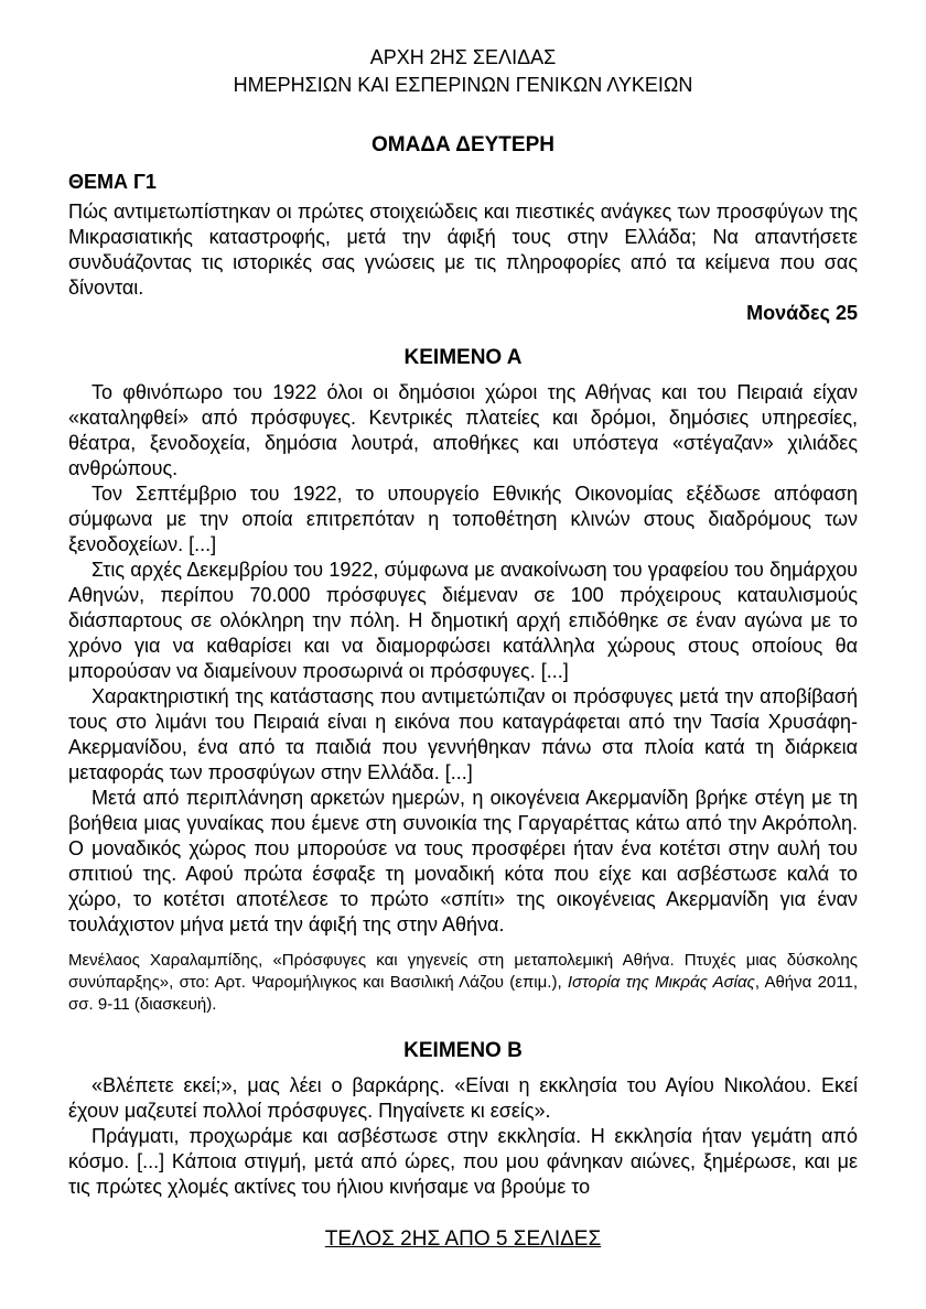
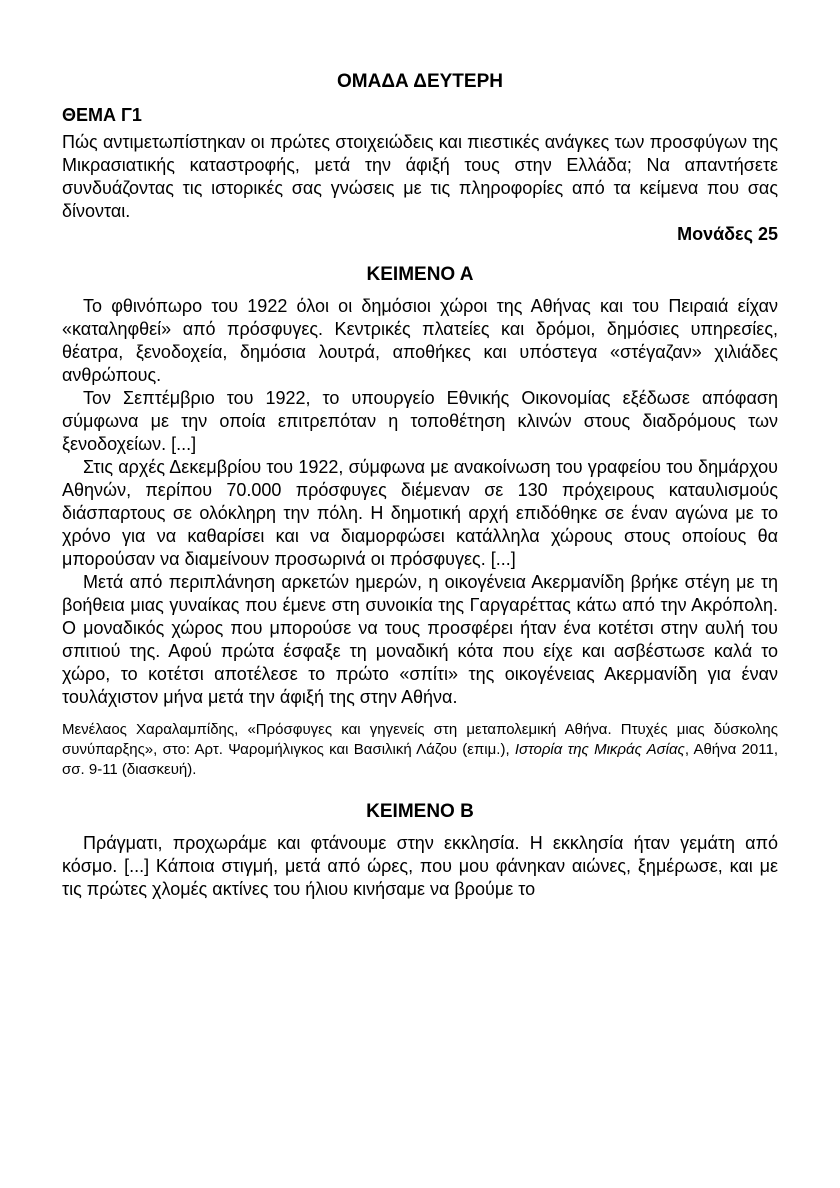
- ΑΡΧΗ 2ΗΣ ΣΕΛΙΔΑΣ
- ΗΜΕΡΗΣΙΩΝ ΚΑΙ ΕΣΠΕΡΙΝΩΝ ΓΕΝΙΚΩΝ ΛΥΚΕΙΩΝ
  ΟΜΑΔΑ ΔΕΥΤΕΡΗ
  ΘΕΜΑ Γ1
  Πώς αντιμετωπίστηκαν οι πρώτες στοιχειώδεις και πιεστικές ανάγκες των προσφύγων της Μικρασιατικής καταστροφής, μετά την άφιξή τους στην Ελλάδα; Να απαντήσετε συνδυάζοντας τις ιστορικές σας γνώσεις με τις πληροφορίες από τα κείμενα που σας δίνονται.
  Μονάδες 25
  ΚΕΙΜΕΝΟ Α
  Το φθινόπωρο του 1922 όλοι οι δημόσιοι χώροι της Αθήνας και του Πειραιά είχαν «καταληφθεί» από πρόσφυγες. Κεντρικές πλατείες και δρόμοι, δημόσιες υπηρεσίες, θέατρα, ξενοδοχεία, δημόσια λουτρά, αποθήκες και υπόστεγα «στέγαζαν» χιλιάδες ανθρώπους.
  Τον Σεπτέμβριο του 1922, το υπουργείο Εθνικής Οικονομίας εξέδωσε απόφαση σύμφωνα με την οποία επιτρεπόταν η τοποθέτηση κλινών στους διαδρόμους των ξενοδοχείων. [...]
- Στις αρχές Δεκεμβρίου του 1922, σύμφωνα με ανακοίνωση του γραφείου του δημάρχου Αθηνών, περίπου 70.000 πρόσφυγες διέμεναν σε 100 πρόχειρους καταυλισμούς διάσπαρτους σε ολόκληρη την πόλη. Η δημοτική αρχή επιδόθηκε σε έναν αγώνα με το χρόνο για να καθαρίσει και να διαμορφώσει κατάλληλα χώρους στους οποίους θα μπορούσαν να διαμείνουν προσωρινά οι πρόσφυγες. [...]
+ Στις αρχές Δεκεμβρίου του 1922, σύμφωνα με ανακοίνωση του γραφείου του δημάρχου Αθηνών, περίπου 70.000 πρόσφυγες διέμεναν σε 130 πρόχειρους καταυλισμούς διάσπαρτους σε ολόκληρη την πόλη. Η δημοτική αρχή επιδόθηκε σε έναν αγώνα με το χρόνο για να καθαρίσει και να διαμορφώσει κατάλληλα χώρους στους οποίους θα μπορούσαν να διαμείνουν προσωρινά οι πρόσφυγες. [...]
- Χαρακτηριστική της κατάστασης που αντιμετώπιζαν οι πρόσφυγες μετά την αποβίβασή τους στο λιμάνι του Πειραιά είναι η εικόνα που καταγράφεται από την Τασία Χρυσάφη-Ακερμανίδου, ένα από τα παιδιά που γεννήθηκαν πάνω στα πλοία κατά τη διάρκεια μεταφοράς των προσφύγων στην Ελλάδα. [...]
  Μετά από περιπλάνηση αρκετών ημερών, η οικογένεια Ακερμανίδη βρήκε στέγη με τη βοήθεια μιας γυναίκας που έμενε στη συνοικία της Γαργαρέττας κάτω από την Ακρόπολη. Ο μοναδικός χώρος που μπορούσε να τους προσφέρει ήταν ένα κοτέτσι στην αυλή του σπιτιού της. Αφού πρώτα έσφαξε τη μοναδική κότα που είχε και ασβέστωσε καλά το χώρο, το κοτέτσι αποτέλεσε το πρώτο «σπίτι» της οικογένειας Ακερμανίδη για έναν τουλάχιστον μήνα μετά την άφιξή της στην Αθήνα.
  Μενέλαος Χαραλαμπίδης, «Πρόσφυγες και γηγενείς στη μεταπολεμική Αθήνα. Πτυχές μιας δύσκολης συνύπαρξης», στο: Αρτ. Ψαρομήλιγκος και Βασιλική Λάζου (επιμ.), Ιστορία της Μικράς Ασίας, Αθήνα 2011, σσ. 9-11 (διασκευή).
  ΚΕΙΜΕΝΟ Β
- «Βλέπετε εκεί;», μας λέει ο βαρκάρης. «Είναι η εκκλησία του Αγίου Νικολάου. Εκεί έχουν μαζευτεί πολλοί πρόσφυγες. Πηγαίνετε κι εσείς».
- Πράγματι, προχωράμε και ασβέστωσε στην εκκλησία. Η εκκλησία ήταν γεμάτη από κόσμο. [...] Κάποια στιγμή, μετά από ώρες, που μου φάνηκαν αιώνες, ξημέρωσε, και με τις πρώτες χλομές ακτίνες του ήλιου κινήσαμε να βρούμε το
+ Πράγματι, προχωράμε και φτάνουμε στην εκκλησία. Η εκκλησία ήταν γεμάτη από κόσμο. [...] Κάποια στιγμή, μετά από ώρες, που μου φάνηκαν αιώνες, ξημέρωσε, και με τις πρώτες χλομές ακτίνες του ήλιου κινήσαμε να βρούμε το
- ΤΕΛΟΣ 2ΗΣ ΑΠΟ 5 ΣΕΛΙΔΕΣ
